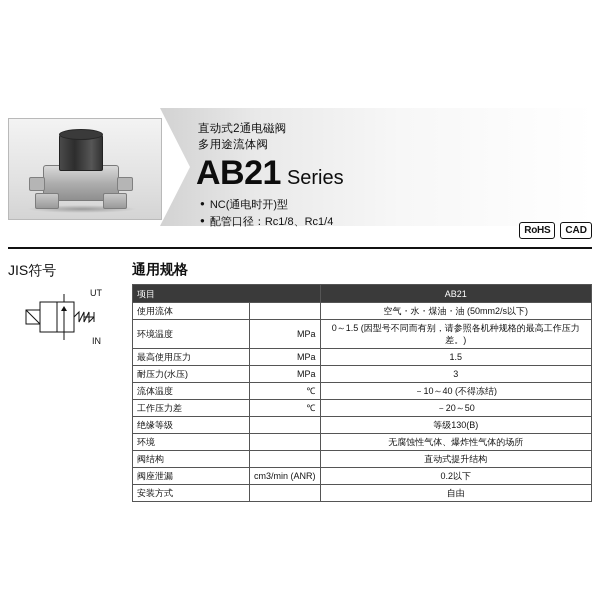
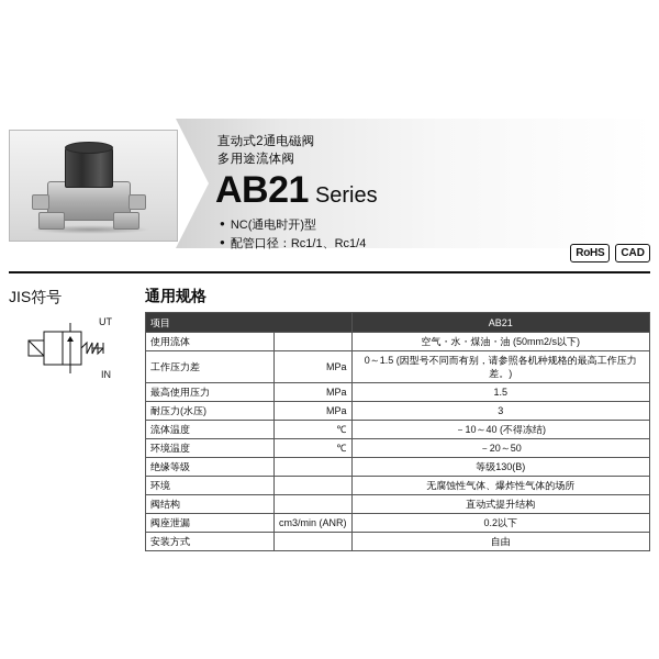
  直动式2通电磁阀
  多用途流体阀
  AB21 Series
  NC(通电时开)型
- 配管口径：Rc1/8、Rc1/4
+ 配管口径：Rc1/1、Rc1/4
  RoHS
  CAD
  JIS符号
  UT
  IN
  通用规格
  项目	AB21
  使用流体		空气・水・煤油・油 (50mm2/s以下)
- 环境温度	MPa	0～1.5 (因型号不同而有别，请参照各机种规格的最高工作压力差。)
+ 工作压力差	MPa	0～1.5 (因型号不同而有别，请参照各机种规格的最高工作压力差。)
  最高使用压力	MPa	1.5
  耐压力(水压)	MPa	3
  流体温度	℃	－10～40 (不得冻结)
- 工作压力差	℃	－20～50
+ 环境温度	℃	－20～50
  绝缘等级		等级130(B)
  环境		无腐蚀性气体、爆炸性气体的场所
  阀结构		直动式提升结构
  阀座泄漏	cm3/min (ANR)	0.2以下
  安装方式		自由
